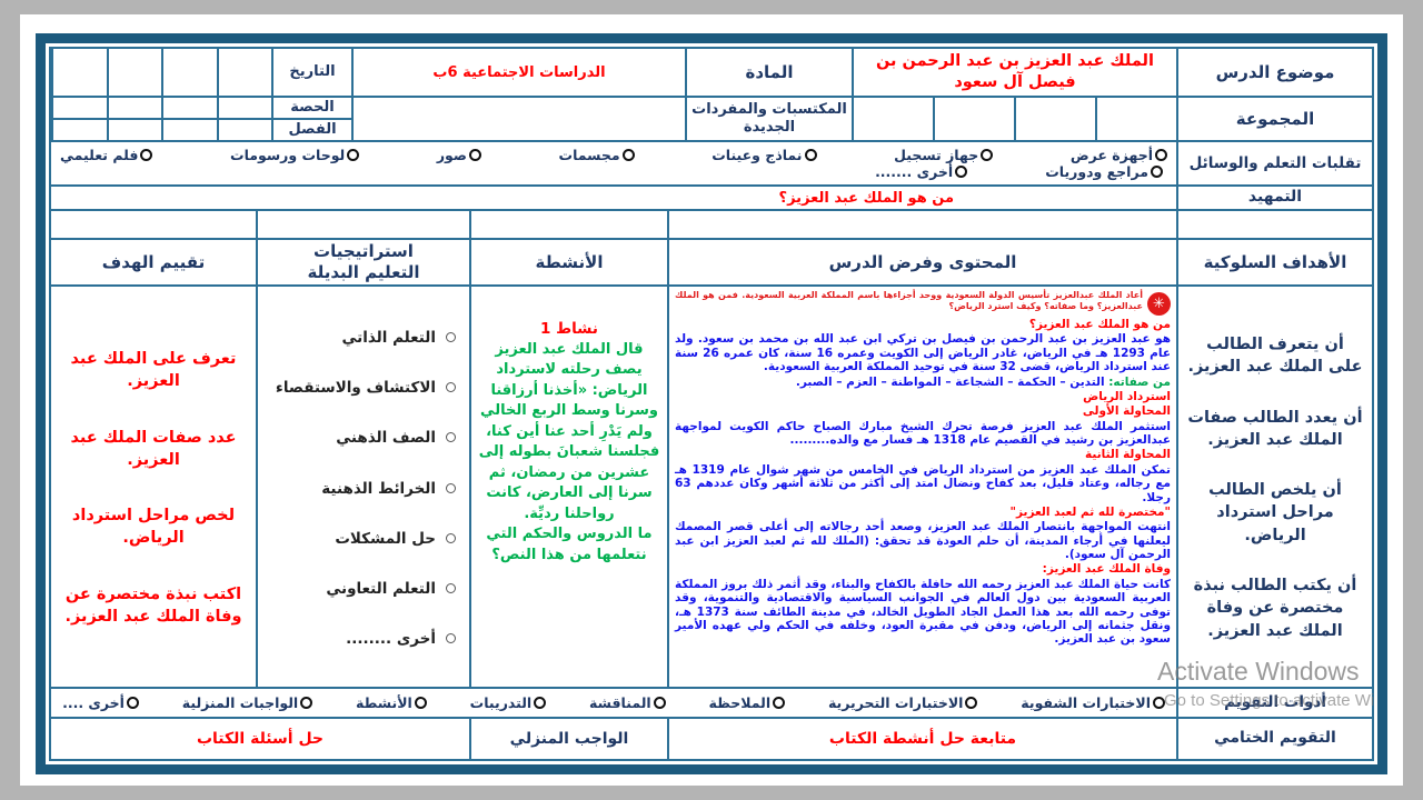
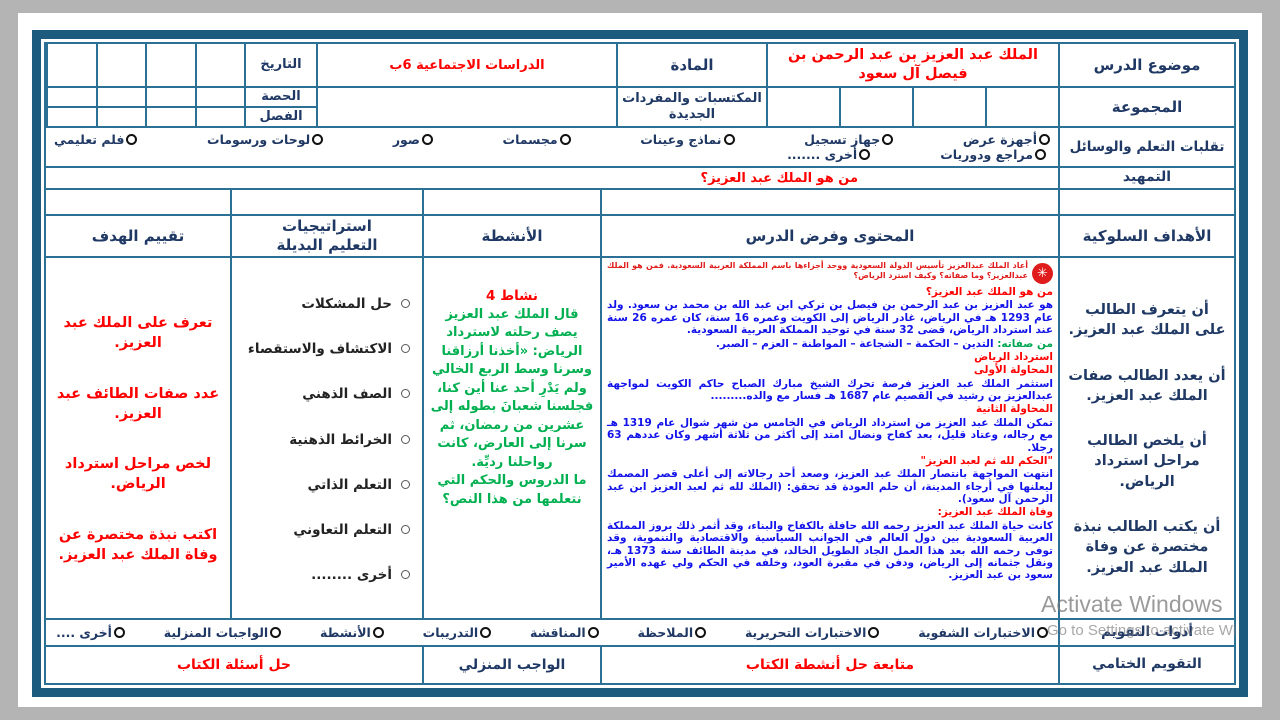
  موضوع الدرس
  الملك عبد العزيز بن عبد الرحمن بن فيصل آل سعود
  المادة
  الدراسات الاجتماعية 6ب
  التاريخ
  المجموعة
  المكتسبات والمفردات الجديدة
  الحصة
  الفصل
  تقلبات التعلم والوسائل
  أجهزة عرض
  جهاز تسجيل
  نماذج وعينات
  مجسمات
  صور
  لوحات ورسومات
  فلم تعليمي
  مراجع ودوريات
  أخرى .......
  التمهيد
  من هو الملك عبد العزيز؟
  الأهداف السلوكية
  المحتوى وفرض الدرس
  الأنشطة
  استراتيجيات التعليم البديلة
  تقييم الهدف
  أن يتعرف الطالب على الملك عبد العزيز.
  أن يعدد الطالب صفات الملك عبد العزيز.
  أن يلخص الطالب مراحل استرداد الرياض.
  أن يكتب الطالب نبذة مختصرة عن وفاة الملك عبد العزيز.
  ✳
  أعاد الملك عبدالعزيز تأسيس الدولة السعودية ووحد أجزاءها باسم المملكة العربية السعودية. فمن هو الملك عبدالعزيز؟ وما صفاته؟ وكيف استرد الرياض؟
  من هو الملك عبد العزيز؟
  هو عبد العزيز بن عبد الرحمن بن فيصل بن تركي ابن عبد الله بن محمد بن سعود. ولد عام 1293 هـ في الرياض، غادر الرياض إلى الكويت وعمره 16 سنة، كان عمره 26 سنة عند استرداد الرياض، قضى 32 سنة في توحيد المملكة العربية السعودية.
  من صفاته: التدين – الحكمة – الشجاعة – المواطنة – العزم – الصبر.
  استرداد الرياض
  المحاولة الأولى
- استثمر الملك عبد العزيز فرصة تحرك الشيخ مبارك الصباح حاكم الكويت لمواجهة عبدالعزيز بن رشيد في القصيم عام 1318 هـ فسار مع والده.........
+ استثمر الملك عبد العزيز فرصة تحرك الشيخ مبارك الصباح حاكم الكويت لمواجهة عبدالعزيز بن رشيد في القصيم عام 1687 هـ فسار مع والده.........
  المحاولة الثانية
  تمكن الملك عبد العزيز من استرداد الرياض في الخامس من شهر شوال عام 1319 هـ مع رجاله، وعتاد قليل، بعد كفاح ونضال امتد إلى أكثر من ثلاثة أشهر وكان عددهم 63 رجلا.
- "مختصرة لله ثم لعبد العزيز"
+ "الحكم لله ثم لعبد العزيز"
  انتهت المواجهة بانتصار الملك عبد العزيز، وصعد أحد رجالاته إلى أعلى قصر المصمك ليعلنها في أرجاء المدينة، أن حلم العودة قد تحقق: (الملك لله ثم لعبد العزيز ابن عبد الرحمن آل سعود).
  وفاة الملك عبد العزيز:
  كانت حياة الملك عبد العزيز رحمه الله حافلة بالكفاح والبناء، وقد أثمر ذلك بروز المملكة العربية السعودية بين دول العالم في الجوانب السياسية والاقتصادية والتنموية، وقد توفى رحمه الله بعد هذا العمل الجاد الطويل الخالد، في مدينة الطائف سنة 1373 هـ، ونقل جثمانه إلى الرياض، ودفن في مقبرة العود، وخلفه في الحكم ولي عهده الأمير سعود بن عبد العزيز.
- نشاط 1
+ نشاط 4
  قال الملك عبد العزيز يصف رحلته لاسترداد الرياض: «أخذنا أرزاقنا وسرنا وسط الربع الخالي ولم يَدْرِ أحد عنا أين كنا، فجلسنا شعبانَ بطوله إلى عشرين من رمضان، ثم سرنا إلى العارض، كانت رواحلنا رديِّة.
  ما الدروس والحكم التي نتعلمها من هذا النص؟
- التعلم الذاتي
+ حل المشكلات
  الاكتشاف والاستقصاء
  الصف الذهني
  الخرائط الذهنية
- حل المشكلات
+ التعلم الذاتي
  التعلم التعاوني
  أخرى ........
  تعرف على الملك عبد العزيز.
- عدد صفات الملك عبد العزيز.
+ عدد صفات الطائف عبد العزيز.
  لخص مراحل استرداد الرياض.
  اكتب نبذة مختصرة عن وفاة الملك عبد العزيز.
  أدوات التقويم
  الاختبارات الشفوية
  الاختبارات التحريرية
  الملاحظة
  المناقشة
  التدريبات
  الأنشطة
  الواجبات المنزلية
  أخرى ....
  التقويم الختامي
  متابعة حل أنشطة الكتاب
  الواجب المنزلي
  حل أسئلة الكتاب
  Activate Windows
  Go to Settings to activate Wi
